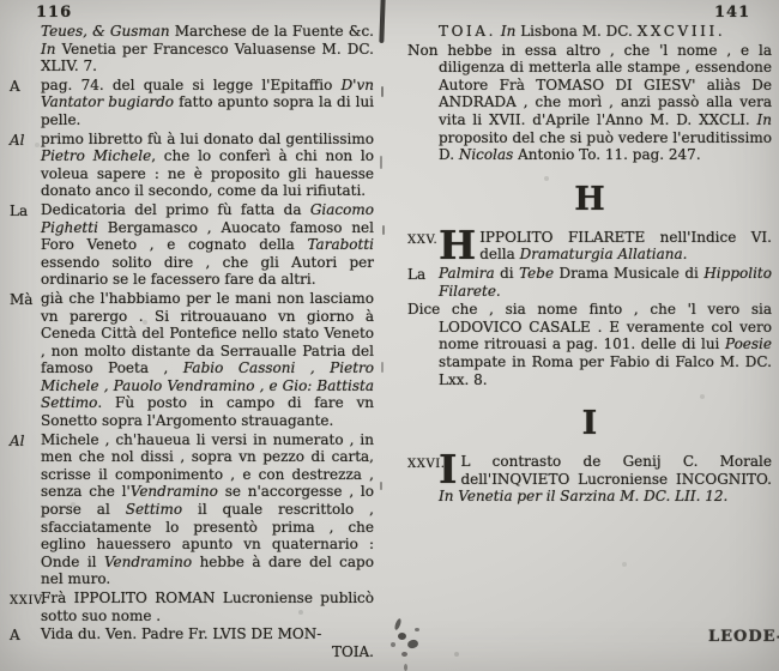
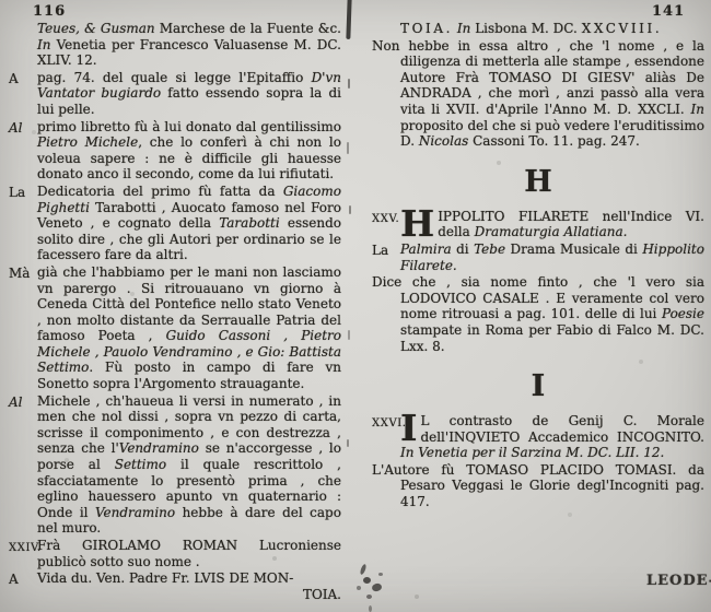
  116
  141
- Teues, & Gusman Marchese de la Fuente &c. In Venetia per Francesco Valuasense M. DC. XLIV. 7.
+ Teues, & Gusman Marchese de la Fuente &c. In Venetia per Francesco Valuasense M. DC. XLIV. 12.
  A
- pag. 74. del quale si legge l'Epitaffio D'vn Vantator bugiardo fatto apunto sopra la di lui pelle.
+ pag. 74. del quale si legge l'Epitaffio D'vn Vantator bugiardo fatto essendo sopra la di lui pelle.
  Al
- primo libretto fù à lui donato dal gentilissimo Pietro Michele, che lo conferì à chi non lo voleua sapere : ne è proposito gli hauesse donato anco il secondo, come da lui rifiutati.
+ primo libretto fù à lui donato dal gentilissimo Pietro Michele, che lo conferì à chi non lo voleua sapere : ne è difficile gli hauesse donato anco il secondo, come da lui rifiutati.
  La
- Dedicatoria del primo fù fatta da Giacomo Pighetti Bergamasco , Auocato famoso nel Foro Veneto , e cognato della Tarabotti essendo solito dire , che gli Autori per ordinario se le facessero fare da altri.
+ Dedicatoria del primo fù fatta da Giacomo Pighetti Tarabotti , Auocato famoso nel Foro Veneto , e cognato della Tarabotti essendo solito dire , che gli Autori per ordinario se le facessero fare da altri.
  Mà
- già che l'habbiamo per le mani non lasciamo vn parergo . Si ritrouauano vn giorno à Ceneda Città del Pontefice nello stato Veneto , non molto distante da Serraualle Patria del famoso Poeta , Fabio Cassoni , Pietro Michele , Pauolo Vendramino , e Gio: Battista Settimo. Fù posto in campo di fare vn Sonetto sopra l'Argomento strauagante.
+ già che l'habbiamo per le mani non lasciamo vn parergo . Si ritrouauano vn giorno à Ceneda Città del Pontefice nello stato Veneto , non molto distante da Serraualle Patria del famoso Poeta , Guido Cassoni , Pietro Michele , Pauolo Vendramino , e Gio: Battista Settimo. Fù posto in campo di fare vn Sonetto sopra l'Argomento strauagante.
  Al
  Michele , ch'haueua li versi in numerato , in men che nol dissi , sopra vn pezzo di carta, scrisse il componimento , e con destrezza , senza che l'Vendramino se n'accorgesse , lo porse al Settimo il quale rescrittolo , sfacciatamente lo presentò prima , che eglino hauessero apunto vn quaternario : Onde il Vendramino hebbe à dare del capo nel muro.
  XXIV.
- Frà IPPOLITO ROMAN Lucroniense publicò sotto suo nome .
+ Frà GIROLAMO ROMAN Lucroniense publicò sotto suo nome .
  A
  Vida du. Ven. Padre Fr. LVIS DE MON-
  TOIA.
  TOIA. In Lisbona M. DC. XXCVIII.
- Non hebbe in essa altro , che 'l nome , e la diligenza di metterla alle stampe , essendone Autore Frà TOMASO DI GIESV' aliàs De ANDRADA , che morì , anzi passò alla vera vita li XVII. d'Aprile l'Anno M. D. XXCLI. In proposito del che si può vedere l'eruditissimo D. Nicolas Antonio To. 11. pag. 247.
+ Non hebbe in essa altro , che 'l nome , e la diligenza di metterla alle stampe , essendone Autore Frà TOMASO DI GIESV' aliàs De ANDRADA , che morì , anzi passò alla vera vita li XVII. d'Aprile l'Anno M. D. XXCLI. In proposito del che si può vedere l'eruditissimo D. Nicolas Cassoni To. 11. pag. 247.
  H
  XXV.
  H
  IPPOLITO FILARETE nell'Indice VI. della Dramaturgia Allatiana.
  La
  Palmira di Tebe Drama Musicale di Hippolito Filarete.
  Dice che , sia nome finto , che 'l vero sia LODOVICO CASALE . E veramente col vero nome ritrouasi a pag. 101. delle di lui Poesie stampate in Roma per Fabio di Falco M. DC. Lxx. 8.
  I
  XXVI.
  I
- L contrasto de Genij C. Morale dell'INQVIETO Lucroniense INCOGNITO. In Venetia per il Sarzina M. DC. LII. 12.
+ L contrasto de Genij C. Morale dell'INQVIETO Accademico INCOGNITO. In Venetia per il Sarzina M. DC. LII. 12.
+ L'Autore fù TOMASO PLACIDO TOMASI. da Pesaro Veggasi le Glorie degl'Incogniti pag. 417.
  LEODE
